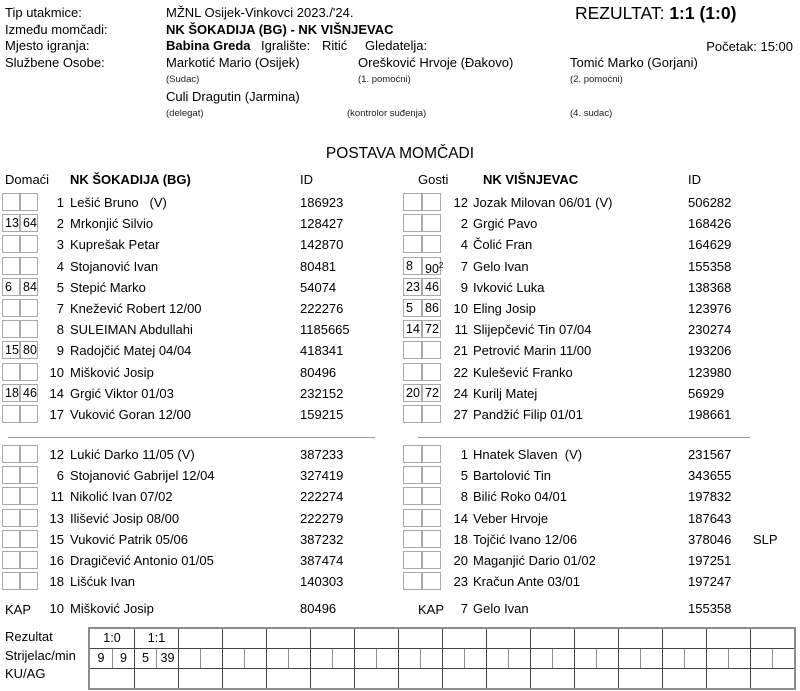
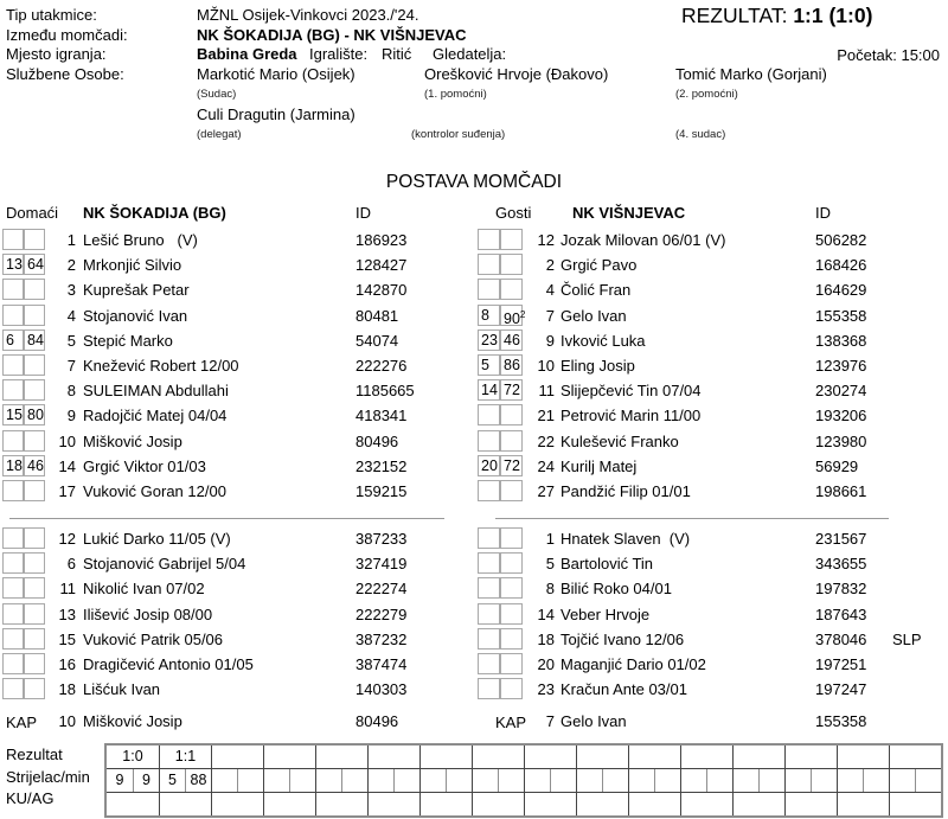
  Tip utakmice:
  Između momčadi:
  Mjesto igranja:
  Službene Osobe:
  MŽNL Osijek-Vinkovci 2023./'24.
  NK ŠOKADIJA (BG) - NK VIŠNJEVAC
  Babina Greda
  Igralište:
  Ritić
  Gledatelja:
  REZULTAT: 1:1 (1:0)
  Početak: 15:00
  Markotić Mario (Osijek)
  (Sudac)
  Orešković Hrvoje (Đakovo)
  (1. pomoćni)
  Tomić Marko (Gorjani)
  (2. pomoćni)
  Culi Dragutin (Jarmina)
  (delegat)
  (kontrolor suđenja)
  (4. sudac)
  POSTAVA MOMČADI
  Domaći
  NK ŠOKADIJA (BG)
  ID
  KAP
  1
  Lešić Bruno (V)
  186923
  13
  64
  2
  Mrkonjić Silvio
  128427
  3
  Kuprešak Petar
  142870
  4
  Stojanović Ivan
  80481
  6
  84
  5
  Stepić Marko
  54074
  7
  Knežević Robert 12/00
  222276
  8
  SULEIMAN Abdullahi
  1185665
  15
  80
  9
  Radojčić Matej 04/04
  418341
  10
  Mišković Josip
  80496
  18
  46
  14
  Grgić Viktor 01/03
  232152
  17
  Vuković Goran 12/00
  159215
  12
  Lukić Darko 11/05 (V)
  387233
  6
- Stojanović Gabrijel 12/04
+ Stojanović Gabrijel 5/04
  327419
  11
  Nikolić Ivan 07/02
  222274
  13
  Ilišević Josip 08/00
  222279
  15
  Vuković Patrik 05/06
  387232
  16
  Dragičević Antonio 01/05
  387474
  18
  Lišćuk Ivan
  140303
  10
  Mišković Josip
  80496
  Gosti
  NK VIŠNJEVAC
  ID
  KAP
  12
  Jozak Milovan 06/01 (V)
  506282
  2
  Grgić Pavo
  168426
  4
  Čolić Fran
  164629
  8
  902
  7
  Gelo Ivan
  155358
  23
  46
  9
  Ivković Luka
  138368
  5
  86
  10
  Eling Josip
  123976
  14
  72
  11
  Slijepčević Tin 07/04
  230274
  21
  Petrović Marin 11/00
  193206
  22
  Kulešević Franko
  123980
  20
  72
  24
  Kurilj Matej
  56929
  27
  Pandžić Filip 01/01
  198661
  1
  Hnatek Slaven (V)
  231567
  5
  Bartolović Tin
  343655
  8
  Bilić Roko 04/01
  197832
  14
  Veber Hrvoje
  187643
  18
  Tojčić Ivano 12/06
  378046
  SLP
  20
  Maganjić Dario 01/02
  197251
  23
  Kračun Ante 03/01
  197247
  7
  Gelo Ivan
  155358
  Rezultat
  Strijelac/min
  KU/AG
  1:0
  1:1
  9
  9
  5
- 39
+ 88
